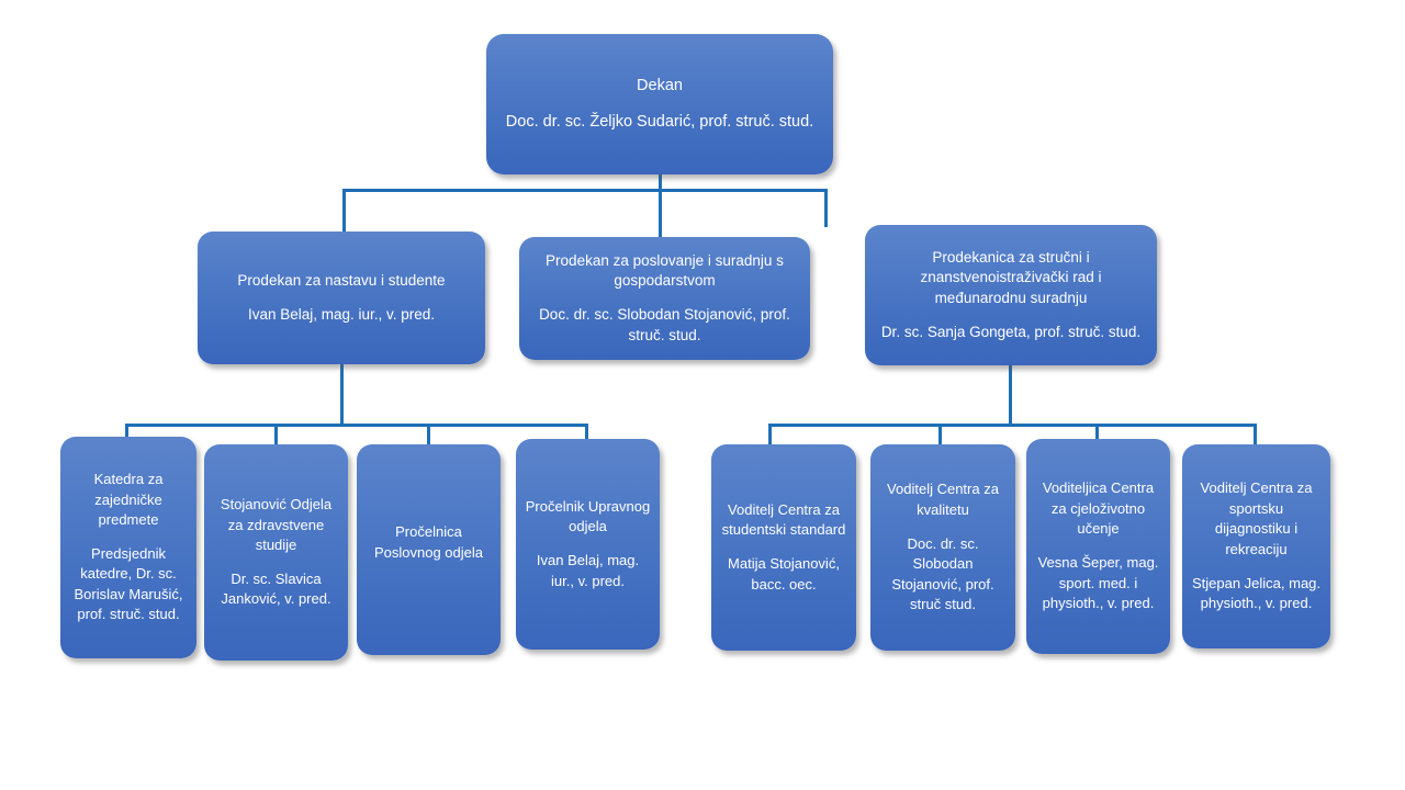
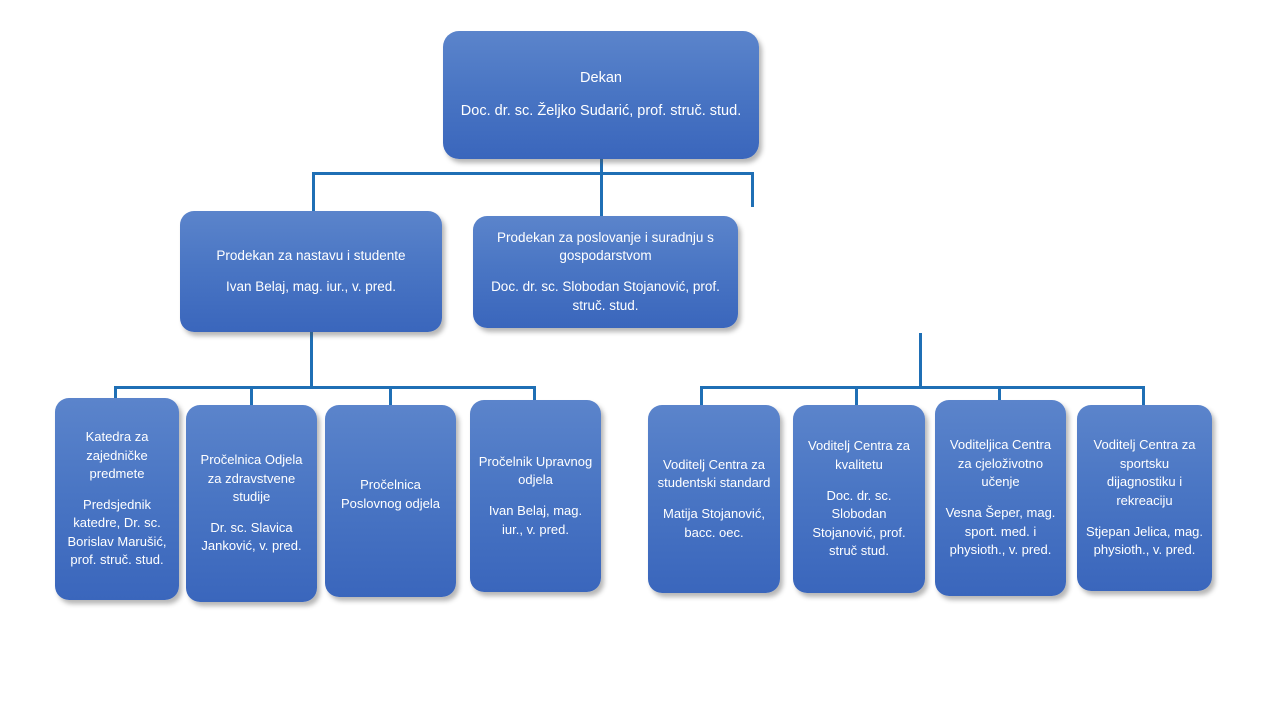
  Dekan
  Doc. dr. sc. Željko Sudarić, prof. struč. stud.
  Prodekan za nastavu i studente
  Ivan Belaj, mag. iur., v. pred.
  Prodekan za poslovanje i suradnju s gospodarstvom
  Doc. dr. sc. Slobodan Stojanović, prof. struč. stud.
- Prodekanica za stručni i znanstvenoistraživački rad i međunarodnu suradnju
- Dr. sc. Sanja Gongeta, prof. struč. stud.
  Katedra za zajedničke predmete
  Predsjednik katedre, Dr. sc. Borislav Marušić, prof. struč. stud.
- Stojanović Odjela za zdravstvene studije
+ Pročelnica Odjela za zdravstvene studije
  Dr. sc. Slavica Janković, v. pred.
  Pročelnica Poslovnog odjela
  Pročelnik Upravnog odjela
  Ivan Belaj, mag. iur., v. pred.
  Voditelj Centra za studentski standard
  Matija Stojanović, bacc. oec.
  Voditelj Centra za kvalitetu
  Doc. dr. sc. Slobodan Stojanović, prof. struč stud.
  Voditeljica Centra za cjeloživotno učenje
  Vesna Šeper, mag. sport. med. i physioth., v. pred.
  Voditelj Centra za sportsku dijagnostiku i rekreaciju
  Stjepan Jelica, mag. physioth., v. pred.
